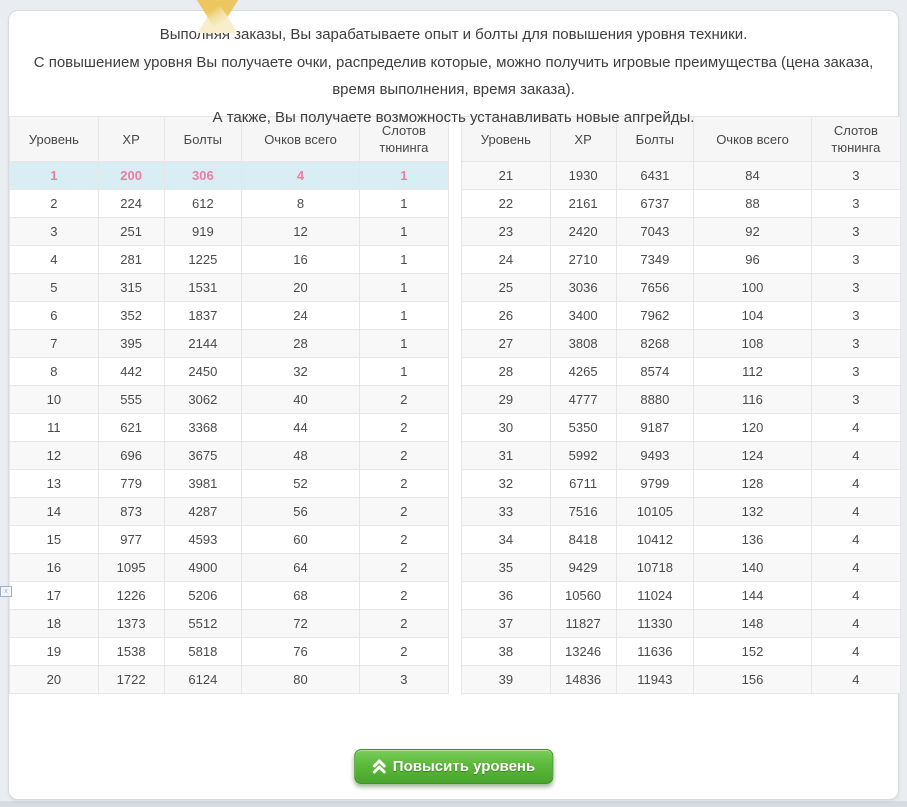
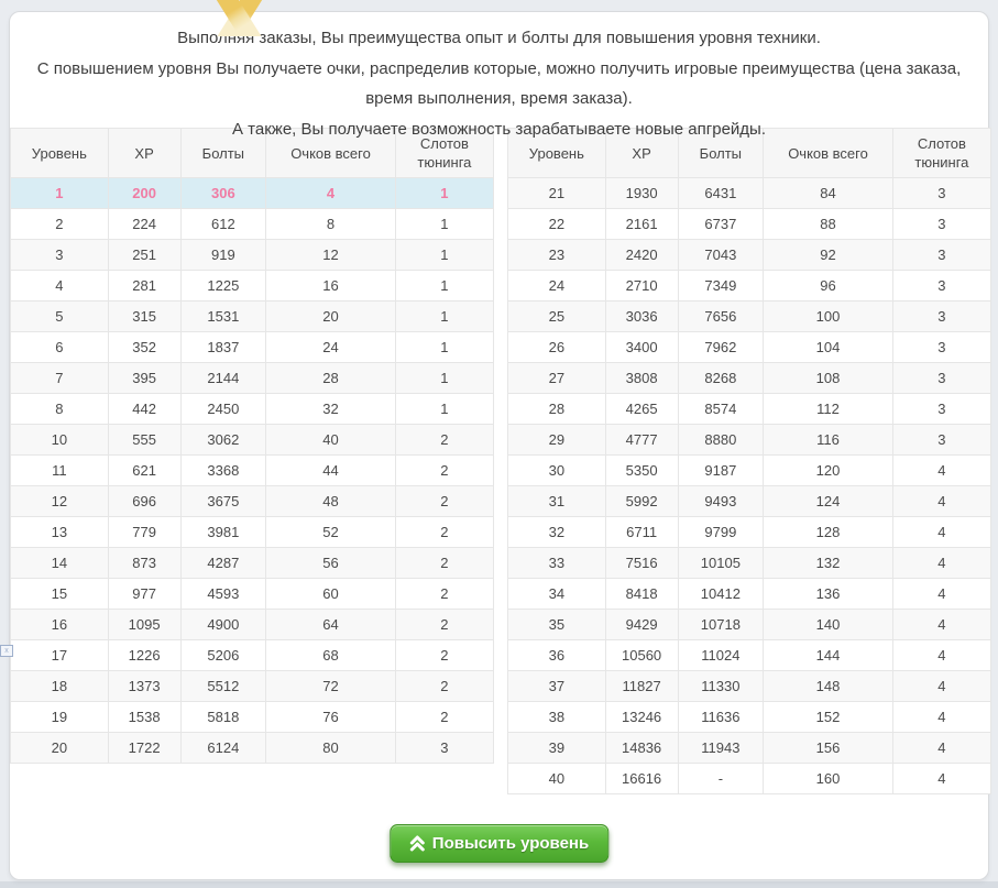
- Выполняя заказы, Вы зарабатываете опыт и болты для повышения уровня техники.
+ Выполняя заказы, Вы преимущества опыт и болты для повышения уровня техники.
  С повышением уровня Вы получаете очки, распределив которые, можно получить игровые преимущества (цена заказа, время выполнения, время заказа).
- А также, Вы получаете возможность устанавливать новые апгрейды.
+ А также, Вы получаете возможность зарабатываете новые апгрейды.
  Уровень	XP	Болты	Очков всего	Слотов тюнинга
  1	200	306	4	1
  2	224	612	8	1
  3	251	919	12	1
  4	281	1225	16	1
  5	315	1531	20	1
  6	352	1837	24	1
  7	395	2144	28	1
  8	442	2450	32	1
  10	555	3062	40	2
  11	621	3368	44	2
  12	696	3675	48	2
  13	779	3981	52	2
  14	873	4287	56	2
  15	977	4593	60	2
  16	1095	4900	64	2
  17	1226	5206	68	2
  18	1373	5512	72	2
  19	1538	5818	76	2
  20	1722	6124	80	3
  Уровень	XP	Болты	Очков всего	Слотов тюнинга
  21	1930	6431	84	3
  22	2161	6737	88	3
  23	2420	7043	92	3
  24	2710	7349	96	3
  25	3036	7656	100	3
  26	3400	7962	104	3
  27	3808	8268	108	3
  28	4265	8574	112	3
  29	4777	8880	116	3
  30	5350	9187	120	4
  31	5992	9493	124	4
  32	6711	9799	128	4
  33	7516	10105	132	4
  34	8418	10412	136	4
  35	9429	10718	140	4
  36	10560	11024	144	4
  37	11827	11330	148	4
  38	13246	11636	152	4
  39	14836	11943	156	4
+ 40	16616	-	160	4
  Повысить уровень
